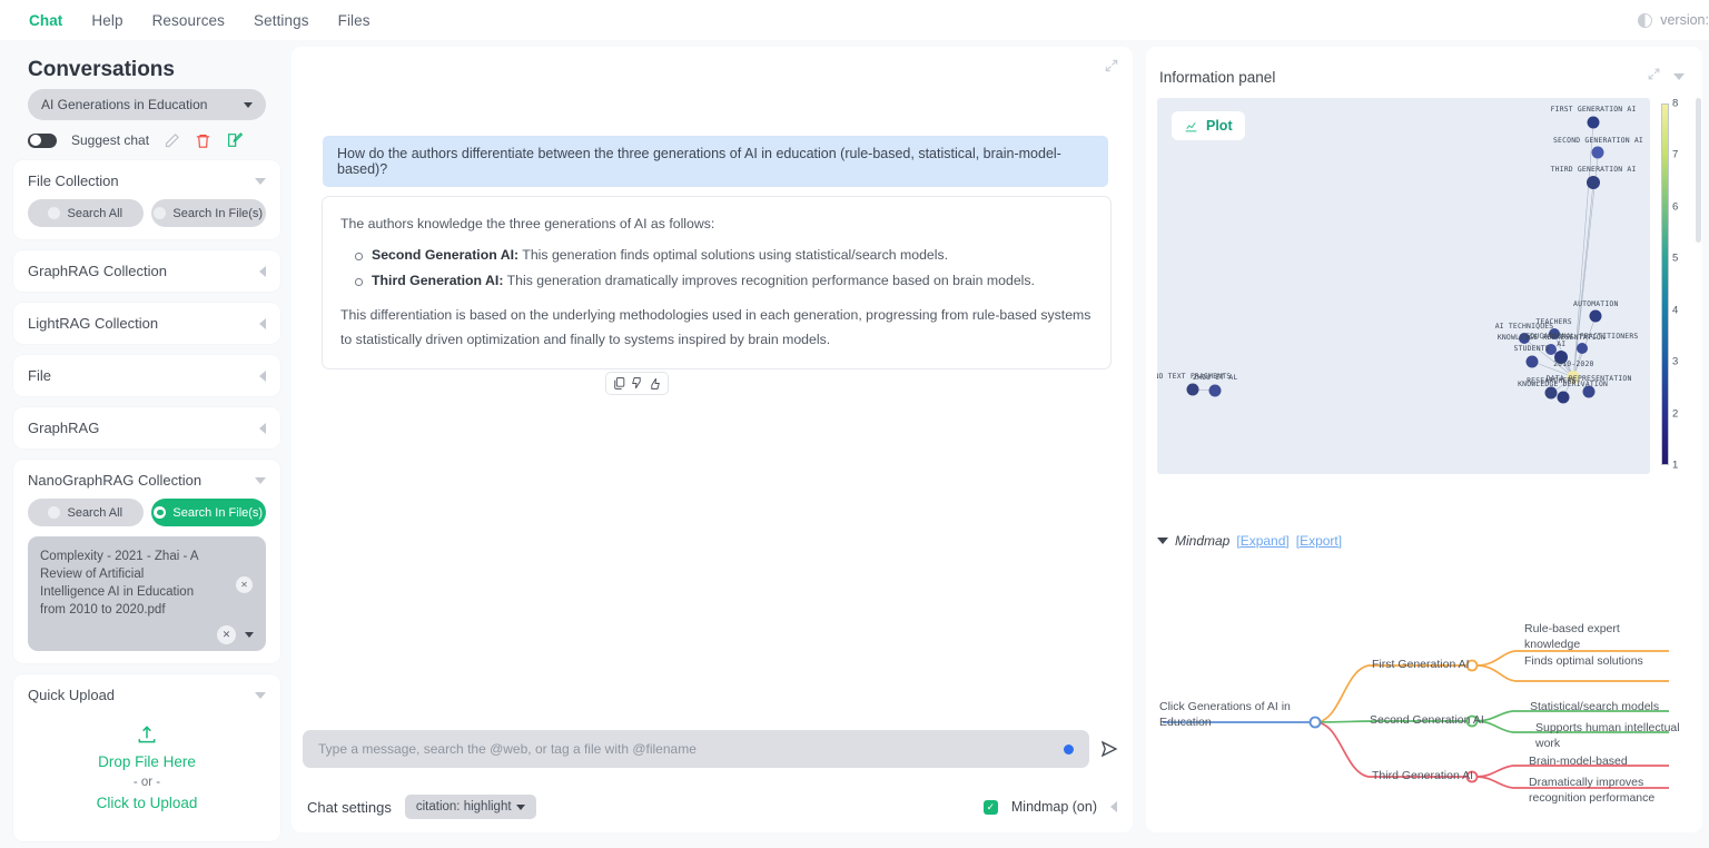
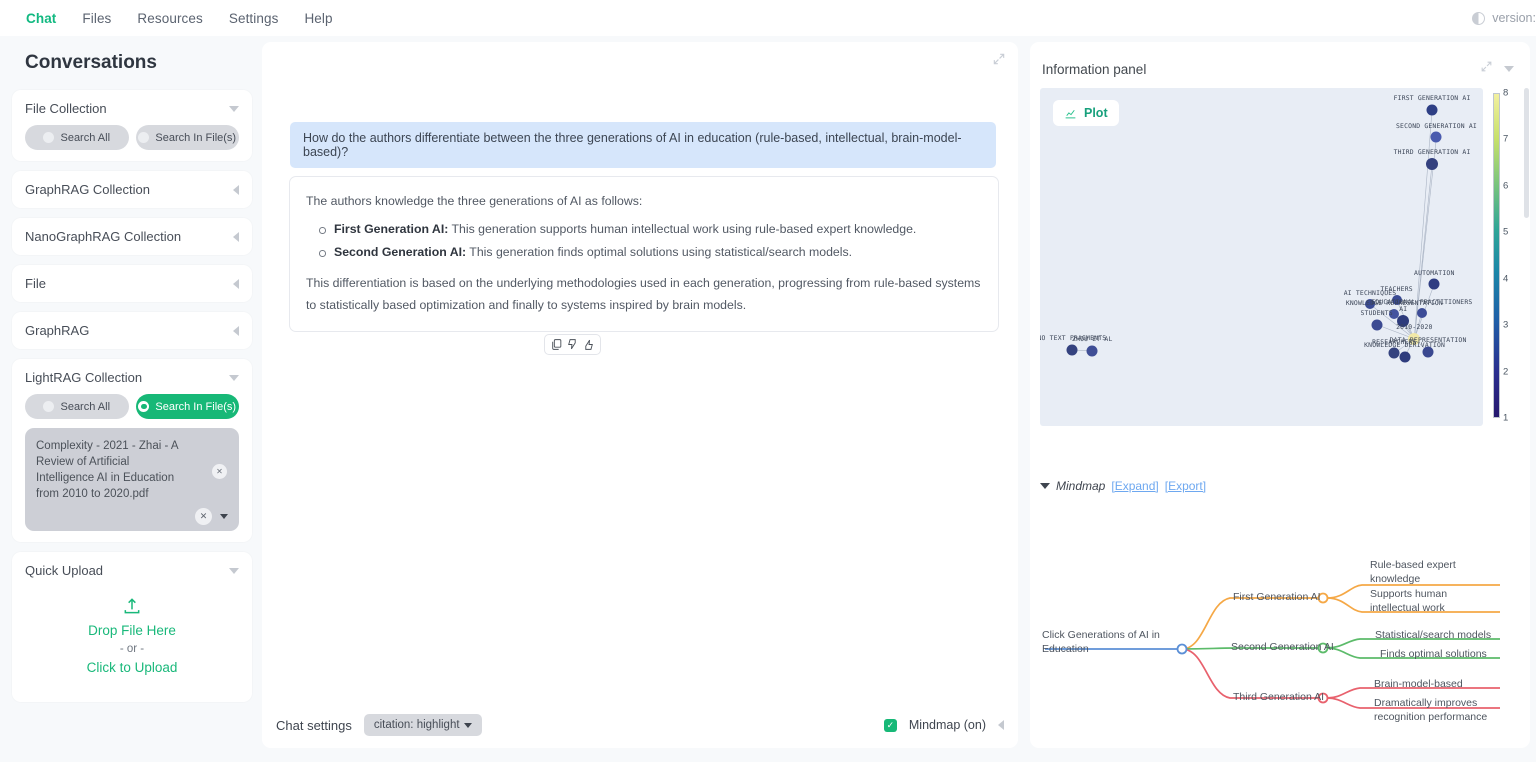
  Chat
- Help
+ Files
  Resources
  Settings
- Files
+ Help
  version:
  Conversations
- AI Generations in Education
- Suggest chat
  File Collection
  Search All
  Search In File(s)
  GraphRAG Collection
- LightRAG Collection
+ NanoGraphRAG Collection
  File
  GraphRAG
- NanoGraphRAG Collection
+ LightRAG Collection
  Search All
  Search In File(s)
  Complexity - 2021 - Zhai - A Review of Artificial Intelligence AI in Education from 2010 to 2020.pdf
  ✕
  ✕
  Quick Upload
  Drop File Here
  - or -
  Click to Upload
- How do the authors differentiate between the three generations of AI in education (rule-based, statistical, brain-model-based)?
+ How do the authors differentiate between the three generations of AI in education (rule-based, intellectual, brain-model-based)?
  The authors knowledge the three generations of AI as follows:
+ First Generation AI: This generation supports human intellectual work using rule-based expert knowledge.
  Second Generation AI: This generation finds optimal solutions using statistical/search models.
- Third Generation AI: This generation dramatically improves recognition performance based on brain models.
- This differentiation is based on the underlying methodologies used in each generation, progressing from rule-based systems to statistically driven optimization and finally to systems inspired by brain models.
+ This differentiation is based on the underlying methodologies used in each generation, progressing from rule-based systems to statistically based optimization and finally to systems inspired by brain models.
- Type a message, search the @web, or tag a file with @filename
  Chat settings
  citation: highlight
  ✓
  Mindmap (on)
  Information panel
  Plot
  FIRST GENERATION AI
  SECOND GENERATION AI
  THIRD GENERATION AI
  AUTOMATION
  AI TECHNIQUES
  TEACHERS
  KNOWLEDGE REPRESENTATION
  EDUCATIONAL PRACTITIONERS
  STUDENTS
  AI
  2010-2020
  RESEARCHERS
  KNOWLEDGE DERIVTION
  DATA REPRESENTATION
  NO TEXT FRAGMENTS
  ZHOU ET AL
  Mindmap
  [Expand]
  [Export]
  Click Generations of AI in Education
  First Generation AI
  Second Generation AI
  Third Generation AI
  Rule-based expert knowledge
- Finds optimal solutions
+ Supports human intellectual work
  Statistical/search models
- Supports human intellectual work
+ Finds optimal solutions
  Brain-model-based
  Dramatically improves recognition performance
  1
  2
  3
  4
  5
  6
  7
  8
